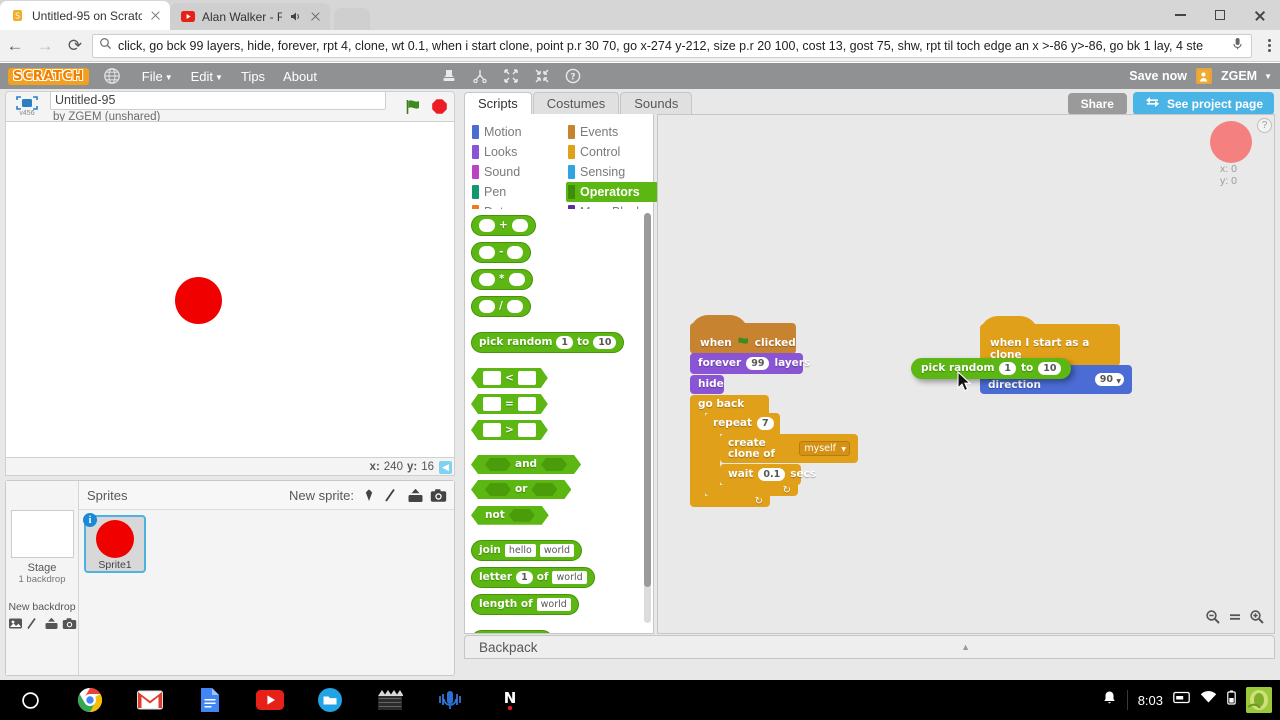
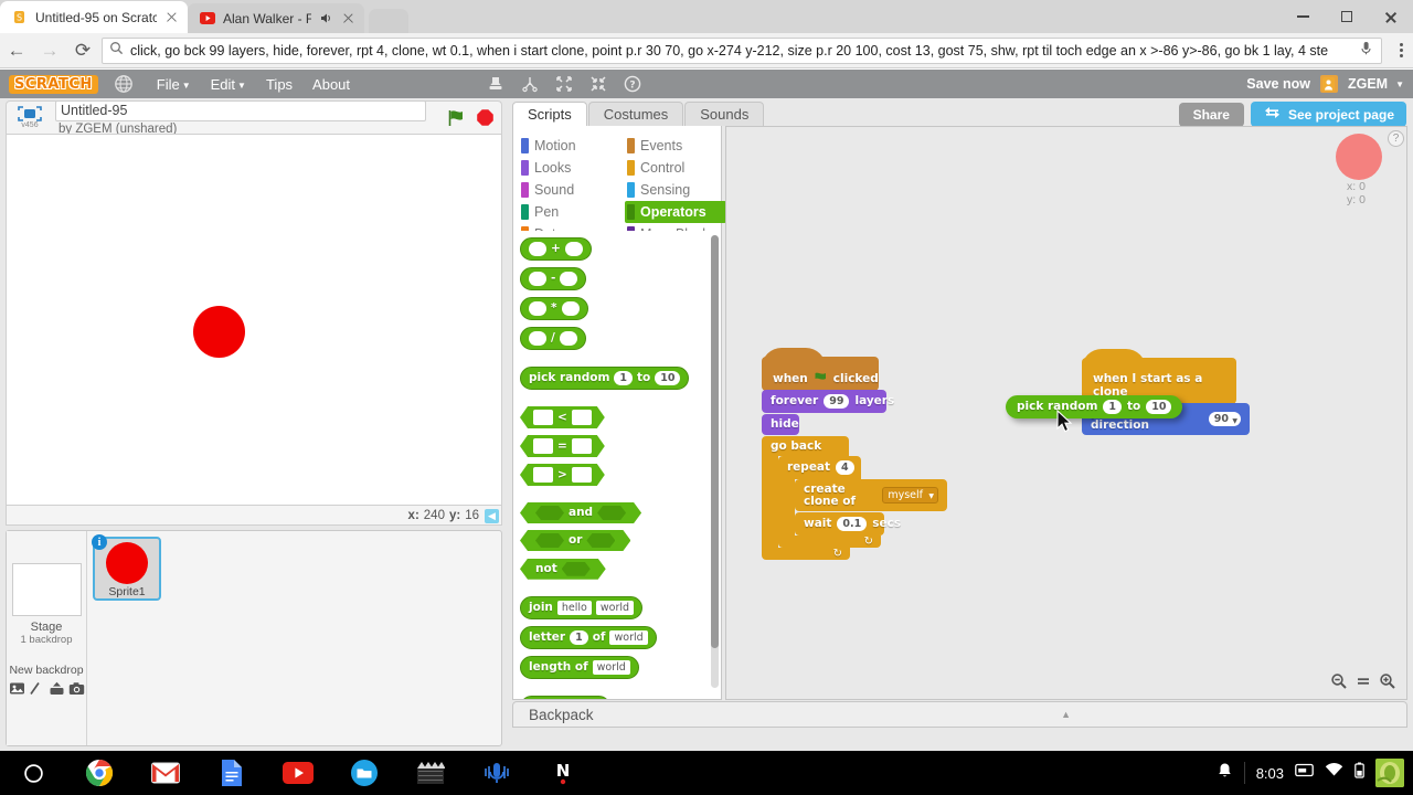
  S
  Untitled-95 on Scratc
  Alan Walker - F
  ←
  →
  ⟳
  click, go bck 99 layers, hide, forever, rpt 4, clone, wt 0.1, when i start clone, point p.r 30 70, go x-274 y-212, size p.r 20 100, cost 13, gost 75, shw, rpt til toch edge an x >-86 y>-86, go bk 1 lay, 4 ste
  SCRATCH
  File ▼
  Edit ▼
  Tips
  About
  ?
  Save now
  ZGEM
  ▼
  Untitled-95
  by ZGEM (unshared)
  x:
  240
  y:
  16
  ◀
  Stage
  1 backdrop
  New backdrop
- Sprites
- New sprite:
  i
  Sprite1
  Scripts
  Costumes
  Sounds
  Share
  See project page
  Motion
  Events
  Looks
  Control
  Sound
  Sensing
  Pen
  Operators
  +
  -
  *
  /
  pick random
  1
  to
  10
  <
  =
  >
  and
  or
  not
  join
  hello
  world
  letter
  1
  of
  world
  length of
  world
  x: 0
  y: 0
  ?
  when
  clicked
  forever
  99
  layers
  hide
  go back
  repeat
- 7
+ 4
  create clone of
  myself
  wait
  0.1
  secs
  ↻
  ↻
  when I start as a clone
  90
  pick random
  1
  to
  10
  Backpack
  ▲
  N
  8:03
